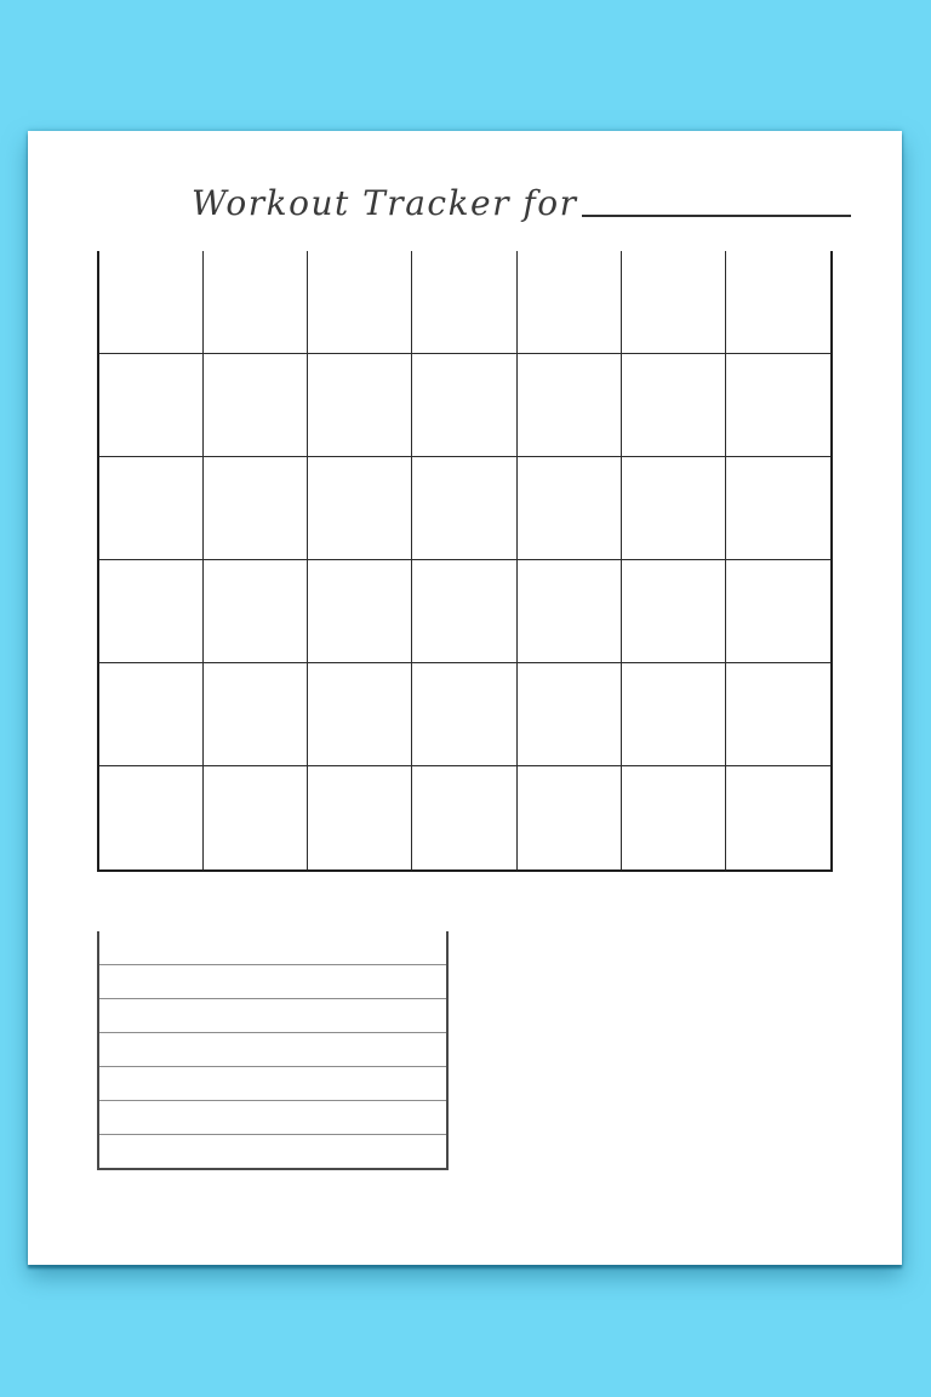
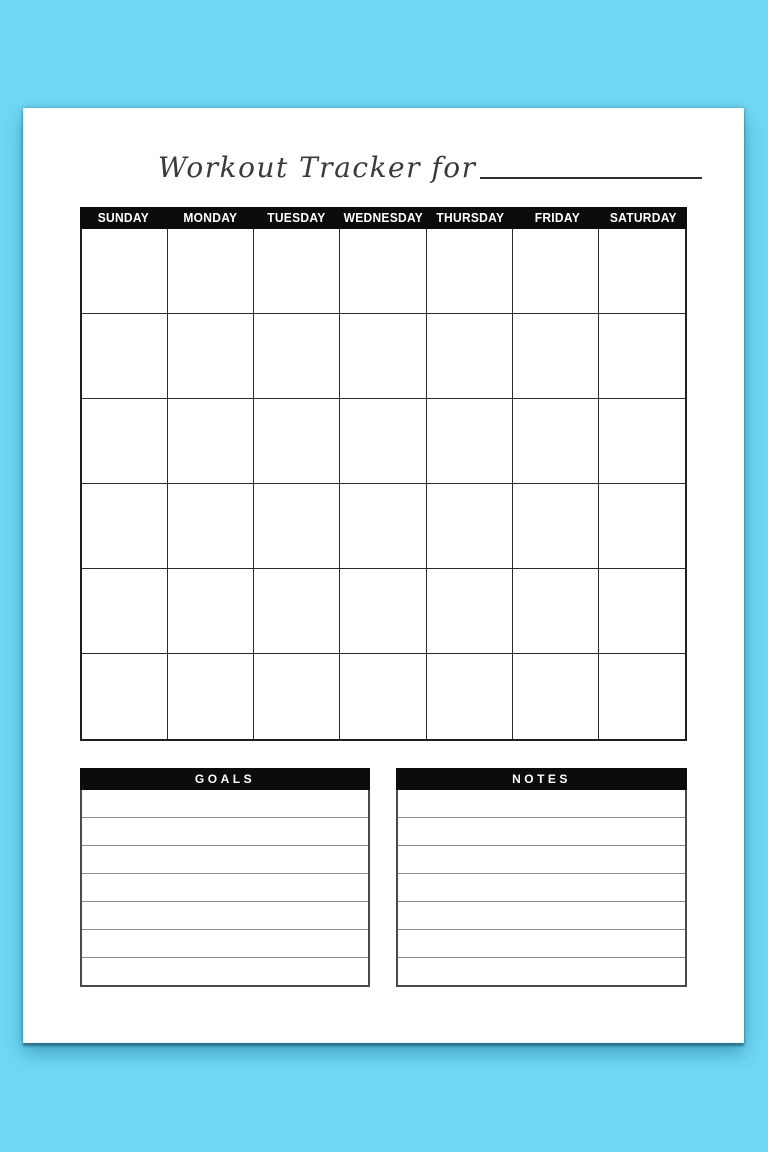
  Workout Tracker for
+ SUNDAY
+ MONDAY
+ TUESDAY
+ WEDNESDAY
+ THURSDAY
+ FRIDAY
+ SATURDAY
+ GOALS
+ NOTES
